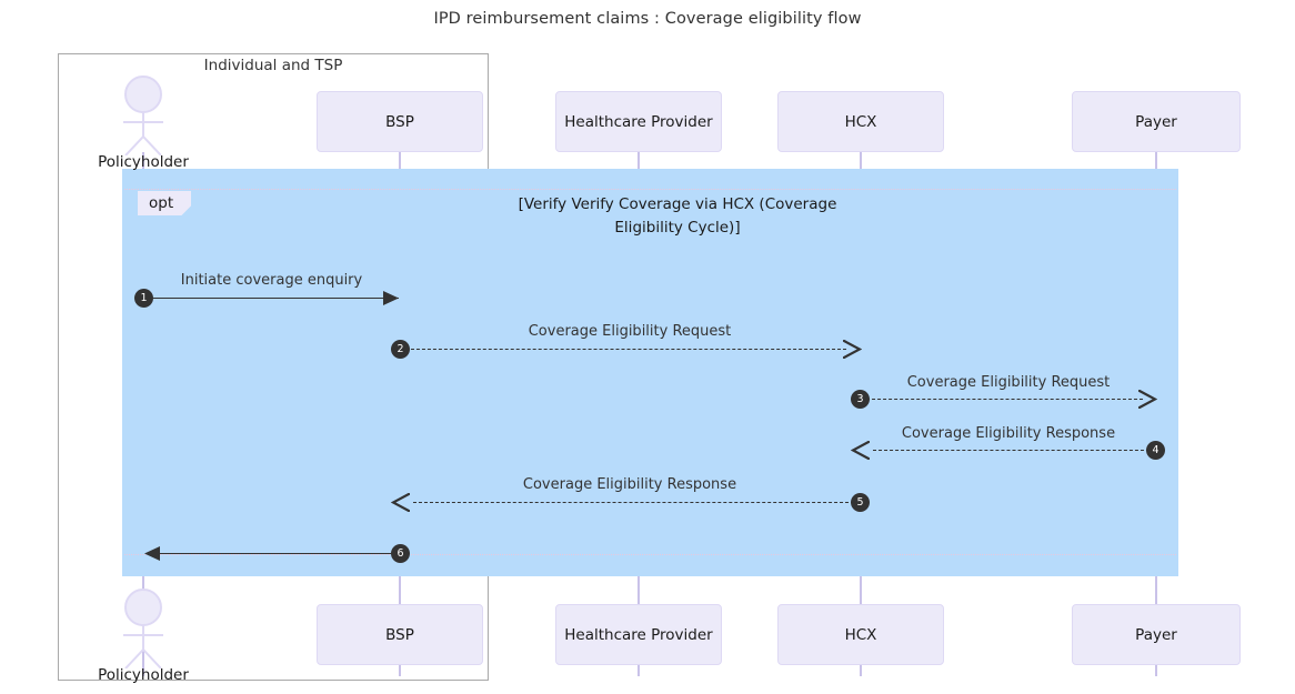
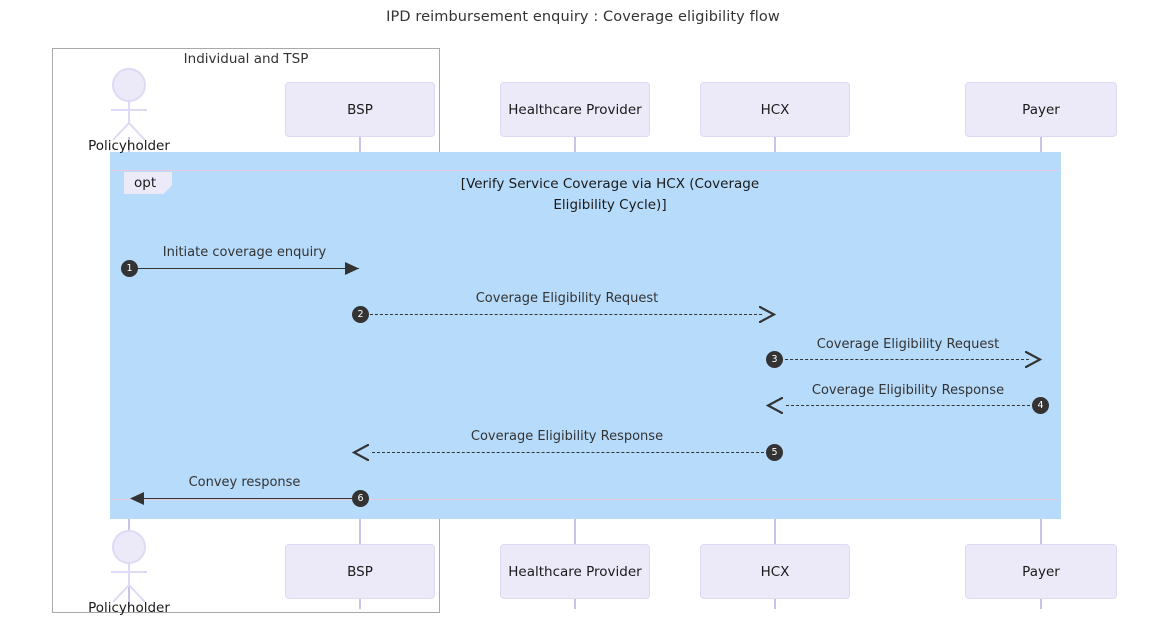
- IPD reimbursement claims : Coverage eligibility flow
+ IPD reimbursement enquiry : Coverage eligibility flow
  Individual and TSP
  opt
- [Verify Verify Coverage via HCX (Coverage
+ [Verify Service Coverage via HCX (Coverage
  Eligibility Cycle)]
  Policyholder
  BSP
  Healthcare Provider
  HCX
  Payer
  Policyholder
  BSP
  Healthcare Provider
  HCX
  Payer
  Initiate coverage enquiry
  1
  Coverage Eligibility Request
  2
  Coverage Eligibility Request
  3
  Coverage Eligibility Response
  4
  Coverage Eligibility Response
  5
+ Convey response
  6
